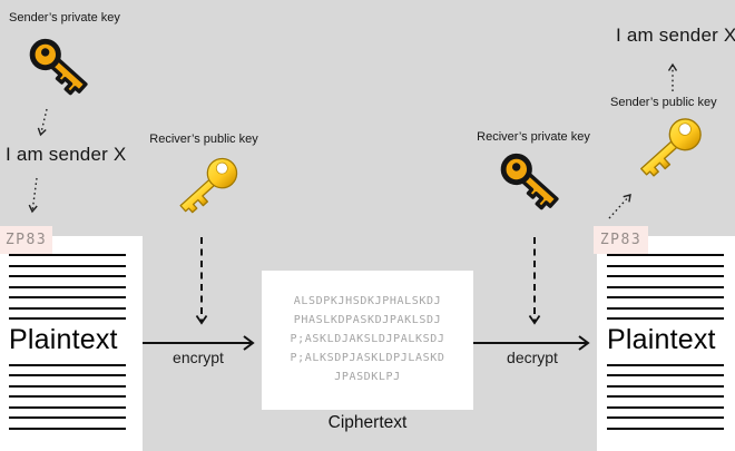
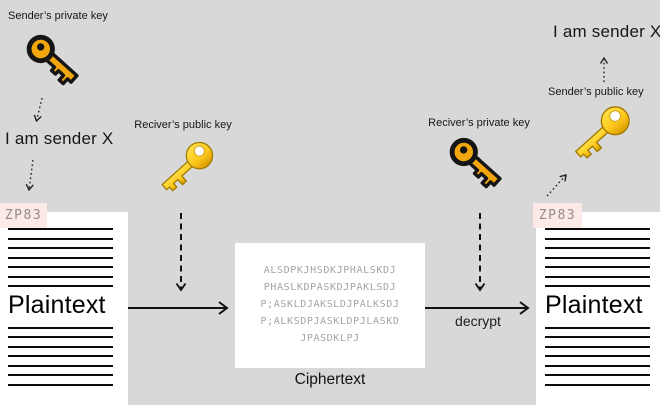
  Sender’s private key
  I am sender X
  ZP83
  Plaintext
  Reciver’s public key
- encrypt
  ALSDPKJHSDKJPHALSKDJ
  PHASLKDPASKDJPAKLSDJ
  P;ASKLDJAKSLDJPALKSDJ
  P;ALKSDPJASKLDPJLASKD
  JPASDKLPJ
  Ciphertext
  Reciver’s private key
  decrypt
  I am sender X
  Sender’s public key
  ZP83
  Plaintext
